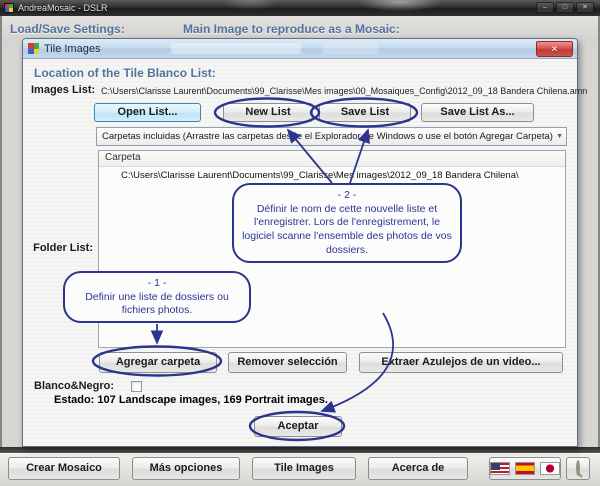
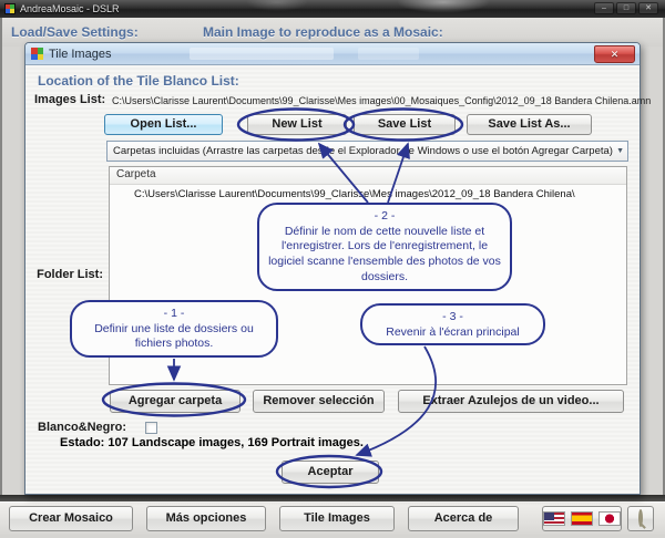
  Load/Save Settings:
  Main Image to reproduce as a Mosaic:
  Crear Mosaico
  Más opciones
  Tile Images
  Acerca de
  Tile Images
  ✕
  Location of the Tile Blanco List:
  Images List:
  C:\Users\Clarisse Laurent\Documents\99_Clarisse\Mes images\00_Mosaiques_Config\2012_09_18 Bandera Chilena.amn
  Open List...
  New List
  Save List
  Save List As...
  Carpetas incluidas (Arrastre las carpetas dese el Exploradore Windows o use el botón Agregar Carpeta)
  Carpeta
  C:\Users\Clarisse Laurent\Documents\99_Clarise\Mes images\2012_09_18 Bandera Chilena\
  Folder List:
  Agregar carpeta
  Remover selección
  Extraer Azulejos de un video...
  Blanco&Negro:
  Estado: 107 Landscape images, 169 Portrait images.
  Aceptar
  - 1 -
  Definir une liste de dossiers ou fichiers photos.
  - 2 -
  Définir le nom de cette nouvelle liste et l'enregistrer. Lors de l'enregistrement, le logiciel scanne l'ensemble des photos de vos dossiers.
+ - 3 -
+ Revenir à l'écran principal
